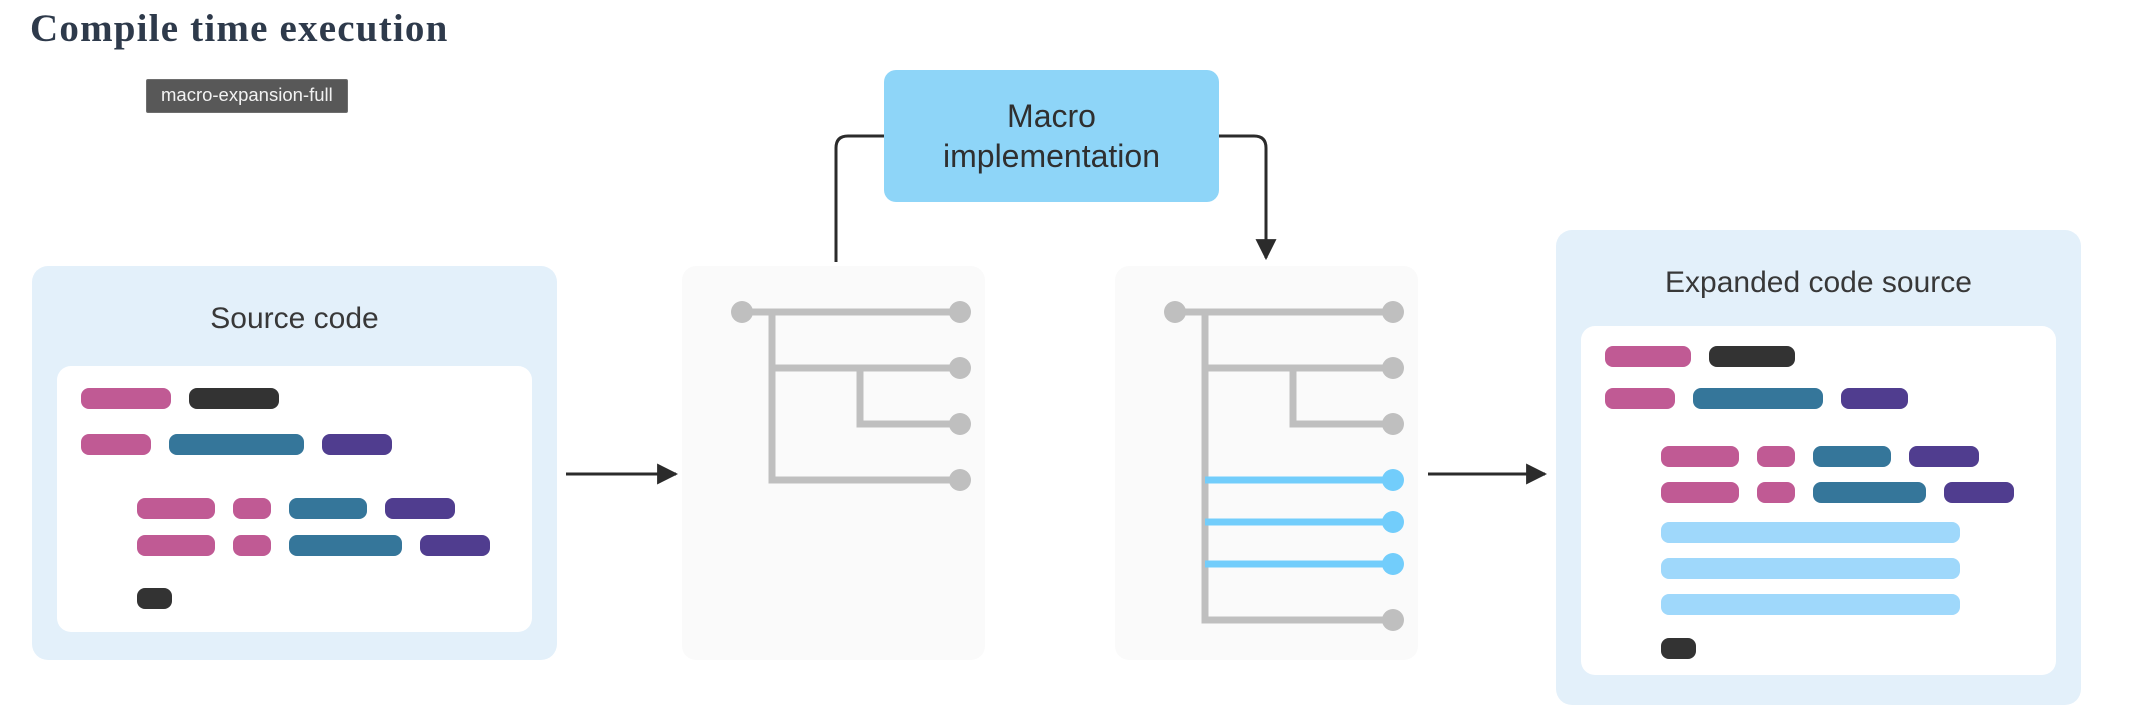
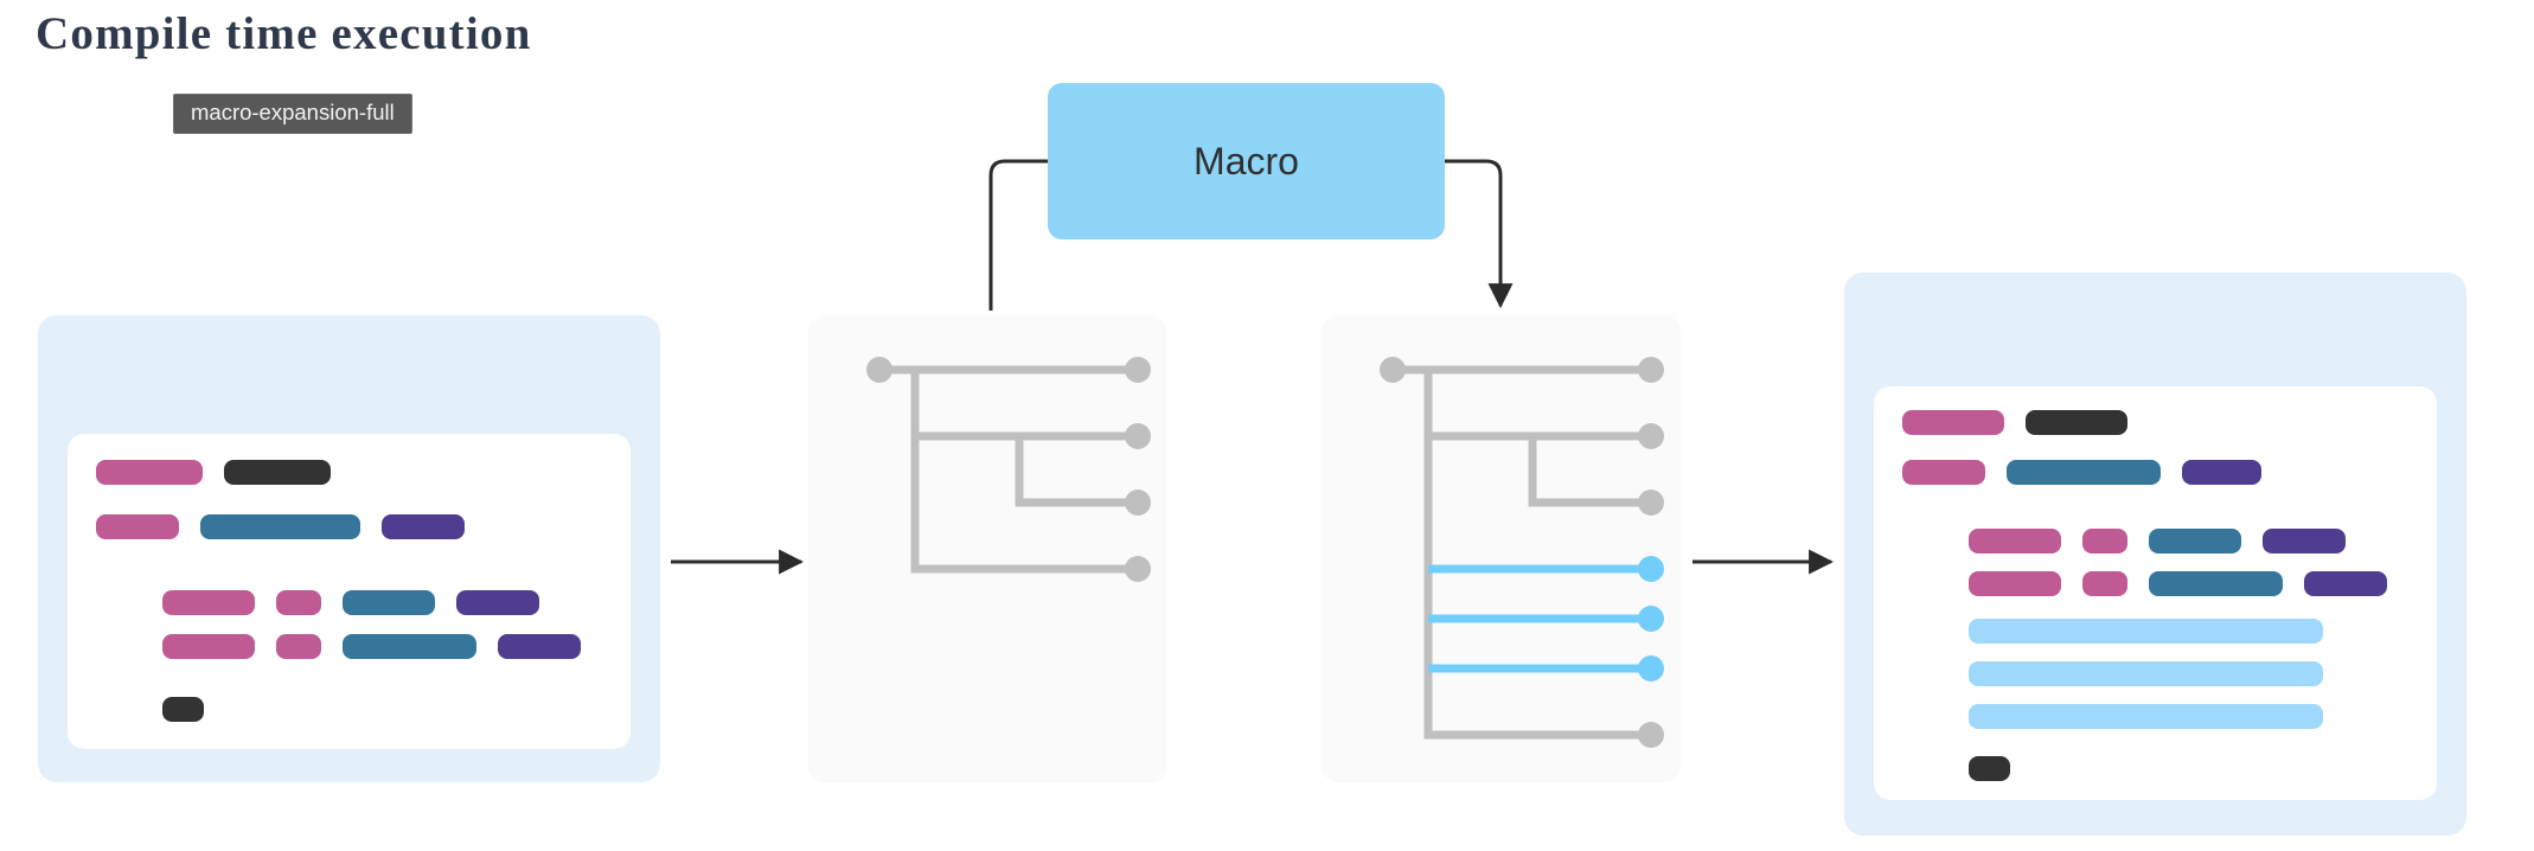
  Compile time execution
  macro-expansion-full
  Macro
- implementation
- Source code
- Expanded code source
